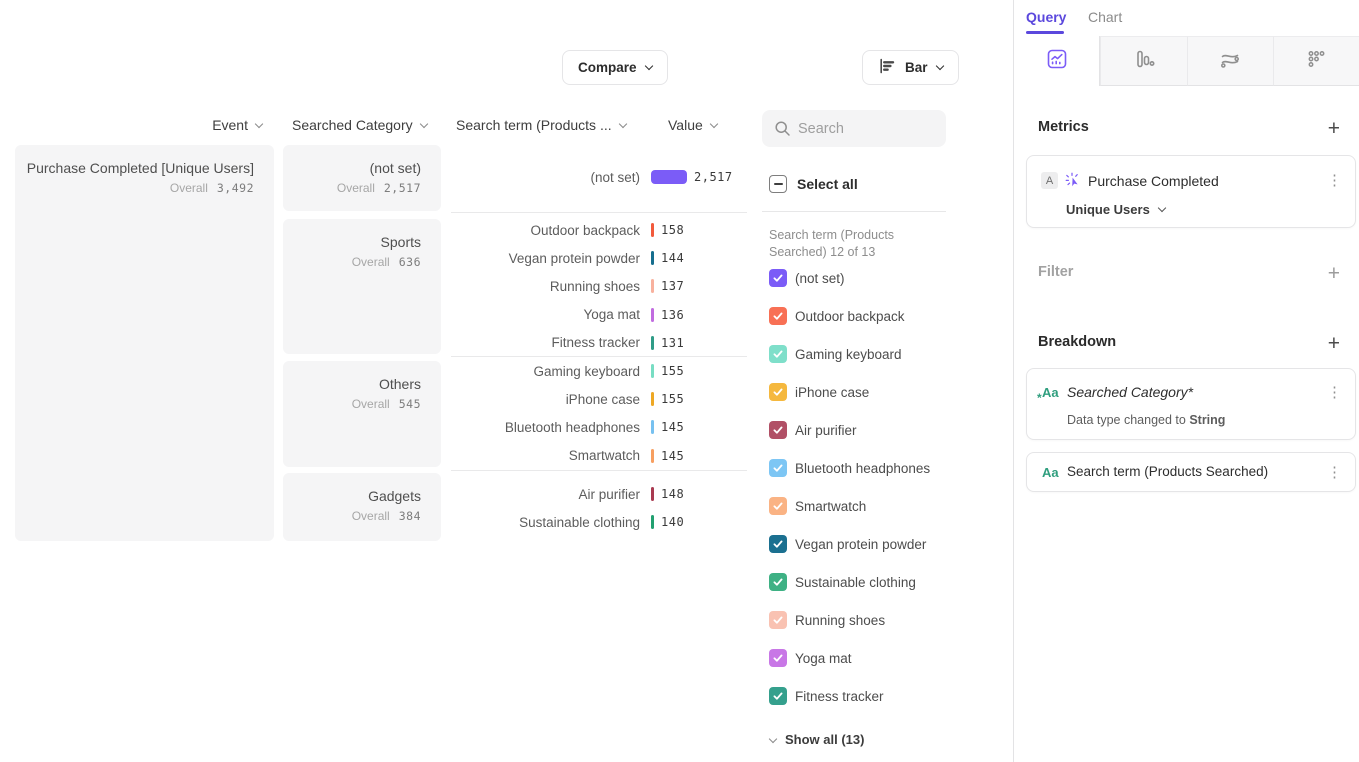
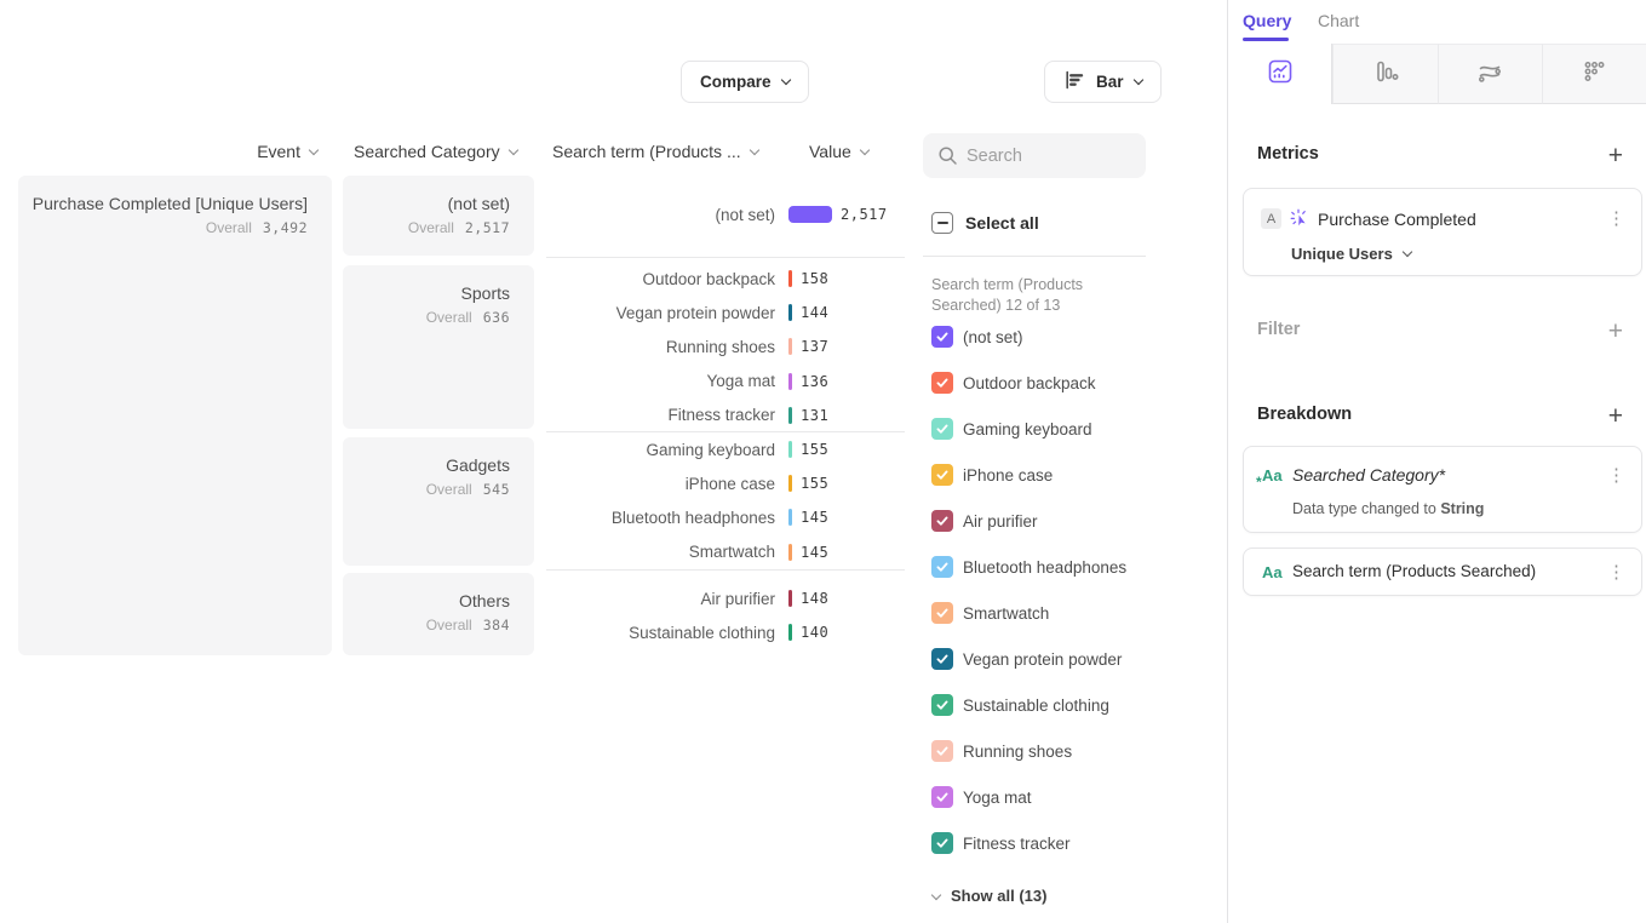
  Compare
  Bar
  Event
  Searched Category
  Search term (Products ...
  Value
  Purchase Completed [Unique Users]
  Overall
  3,492
  (not set)
  Overall
  2,517
  (not set)
  2,517
  Sports
  Overall
  636
  Outdoor backpack
  158
  Vegan protein powder
  144
  Running shoes
  137
  Yoga mat
  136
  Fitness tracker
  131
- Others
+ Gadgets
  Overall
  545
  Gaming keyboard
  155
  iPhone case
  155
  Bluetooth headphones
  145
  Smartwatch
  145
- Gadgets
+ Others
  Overall
  384
  Air purifier
  148
  Sustainable clothing
  140
  Search
  Select all
  Search term (Products Searched) 12 of 13
  (not set)
  Outdoor backpack
  Gaming keyboard
  iPhone case
  Air purifier
  Bluetooth headphones
  Smartwatch
  Vegan protein powder
  Sustainable clothing
  Running shoes
  Yoga mat
  Fitness tracker
  Show all (13)
  Query
  Chart
  Metrics
  +
  A
  Purchase Completed
  ⋮
  Unique Users
  Filter
  +
  Breakdown
  +
  Aa
  Searched Category*
  ⋮
  Data type changed to String
  Aa
  Search term (Products Searched)
  ⋮
